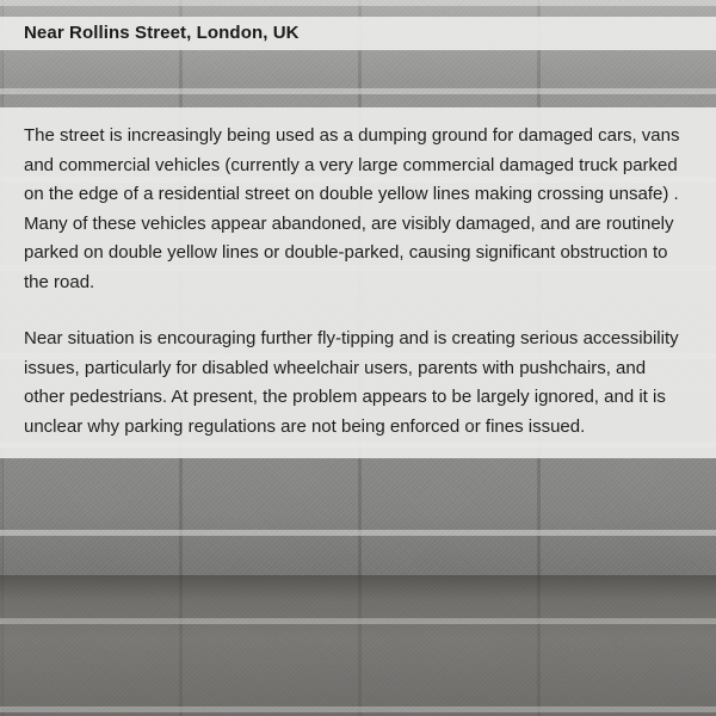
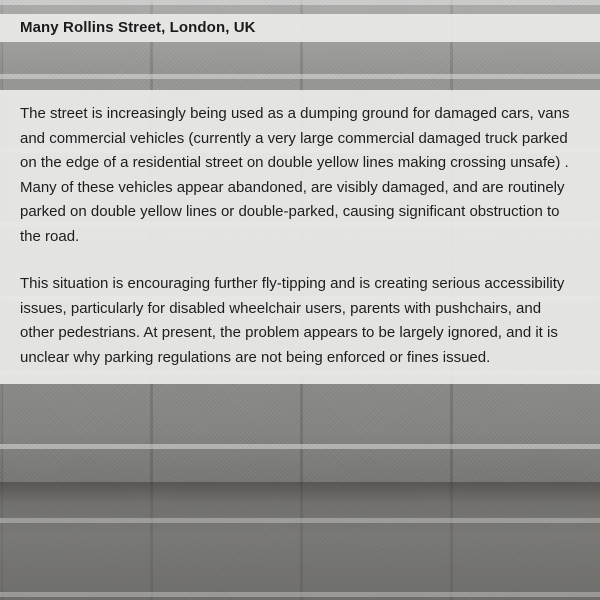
- Near Rollins Street, London, UK
+ Many Rollins Street, London, UK
  The street is increasingly being used as a dumping ground for damaged cars, vans and commercial vehicles (currently a very large commercial damaged truck parked on the edge of a residential street on double yellow lines making crossing unsafe) . Many of these vehicles appear abandoned, are visibly damaged, and are routinely parked on double yellow lines or double-parked, causing significant obstruction to the road.
- Near situation is encouraging further fly-tipping and is creating serious accessibility issues, particularly for disabled wheelchair users, parents with pushchairs, and other pedestrians. At present, the problem appears to be largely ignored, and it is unclear why parking regulations are not being enforced or fines issued.
+ This situation is encouraging further fly-tipping and is creating serious accessibility issues, particularly for disabled wheelchair users, parents with pushchairs, and other pedestrians. At present, the problem appears to be largely ignored, and it is unclear why parking regulations are not being enforced or fines issued.
